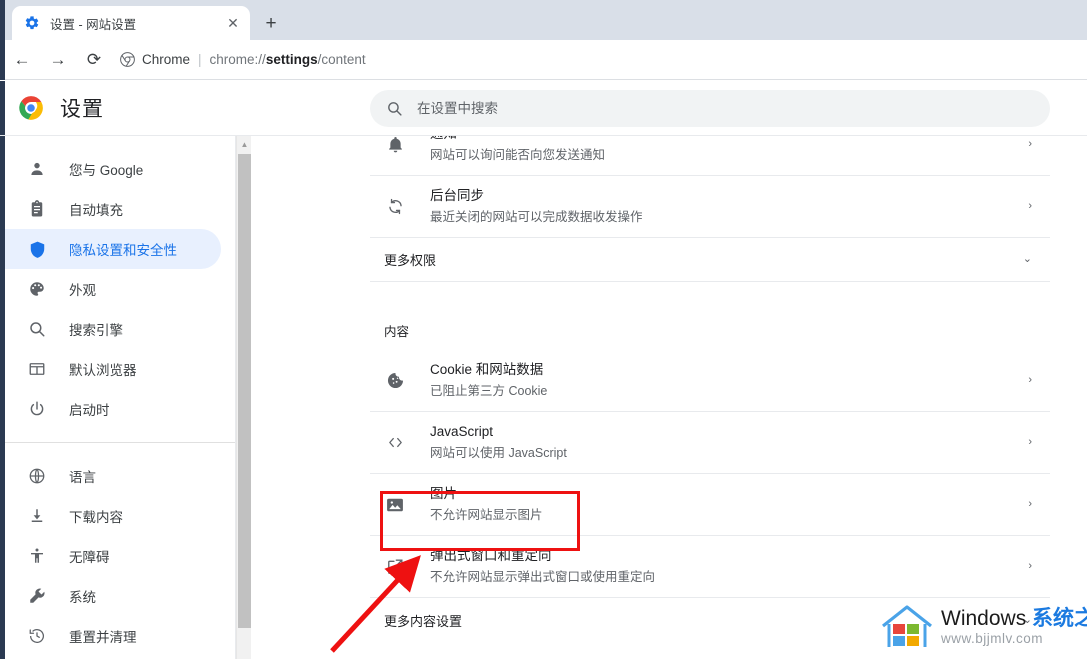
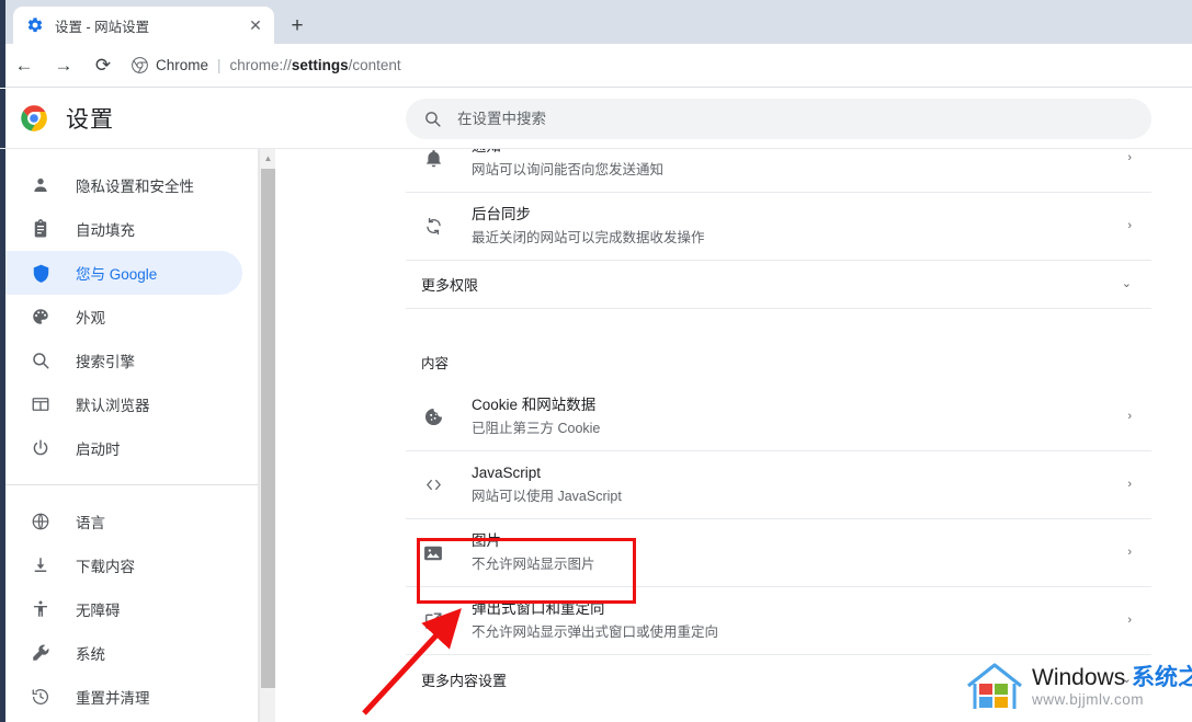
  设置 - 网站设置
  ✕
  +
  ←
  →
  ⟳
  Chrome
  |
  chrome://settings/content
  设置
  在设置中搜索
- 您与 Google
+ 隐私设置和安全性
  自动填充
- 隐私设置和安全性
+ 您与 Google
  外观
  搜索引擎
  默认浏览器
  启动时
  语言
  下载内容
  无障碍
  系统
  重置并清理
  ▲
  网站可以询问能否向您发送通知
  ›
  后台同步
  最近关闭的网站可以完成数据收发操作
  ›
  更多权限
  ⌄
  内容
  Cookie 和网站数据
  已阻止第三方 Cookie
  ›
  JavaScript
  网站可以使用 JavaScript
  ›
  图片
  不允许网站显示图片
  ›
  弹出式窗口和重定向
  不允许网站显示弹出式窗口或使用重定向
  ›
  更多内容设置
  ⌄
  Windows 系统之
  www.bjjmlv.com
